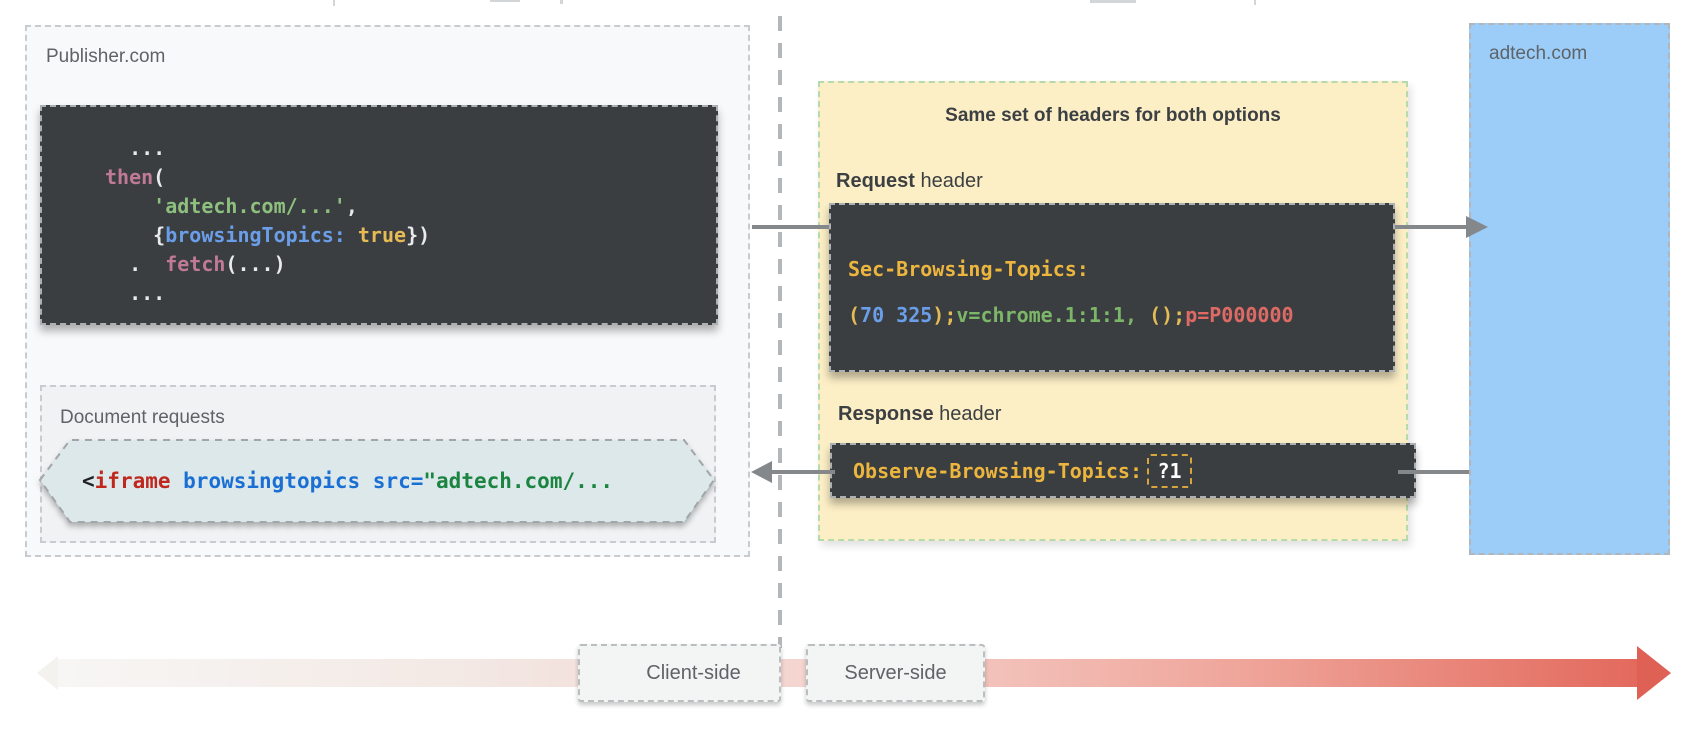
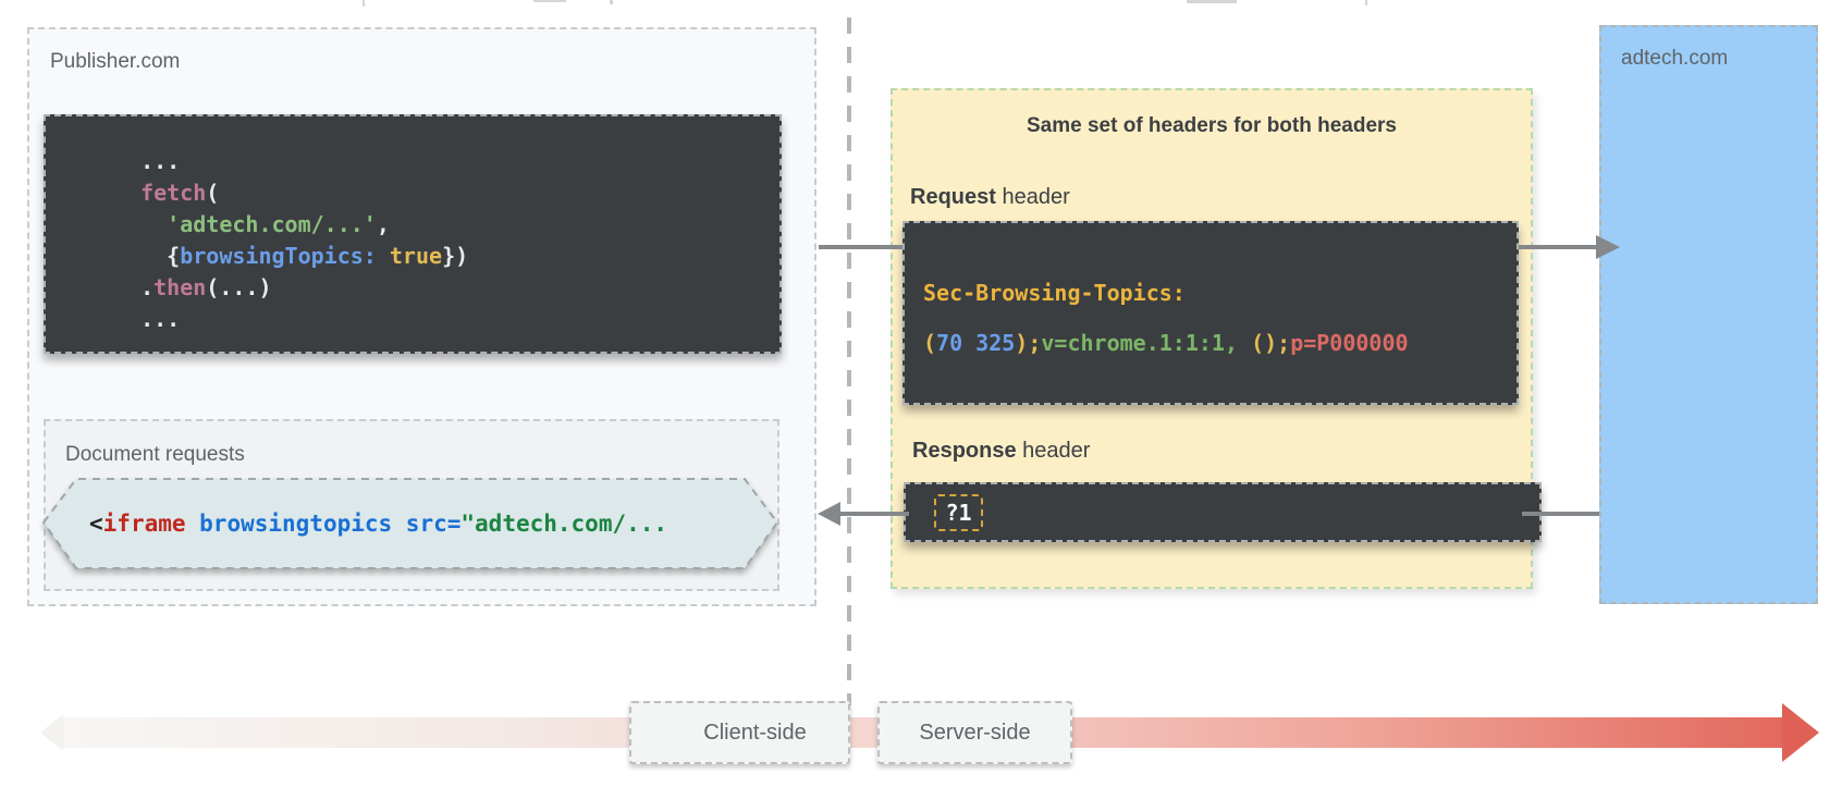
  Publisher.com
  ...
- then(
+ fetch(
  'adtech.com/...',
  {browsingTopics: true})
- . fetch(...)
+ .then(...)
  ...
  Document requests
  <iframe browsingtopics src="adtech.com/...
- Same set of headers for both options
+ Same set of headers for both headers
  Request header
  Sec-Browsing-Topics:
  (70 325);v=chrome.1:1:1, ();p=P000000
  Response header
- Observe-Browsing-Topics:
  ?1
  adtech.com
  Client-side
  Server-side
